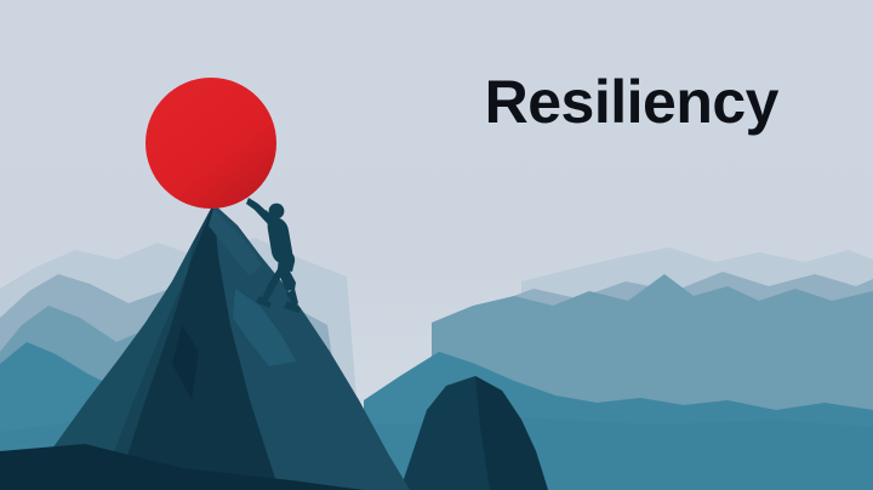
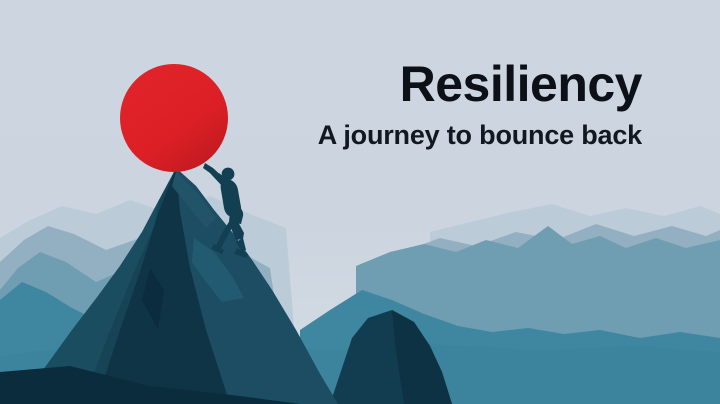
  Resiliency
+ A journey to bounce back
